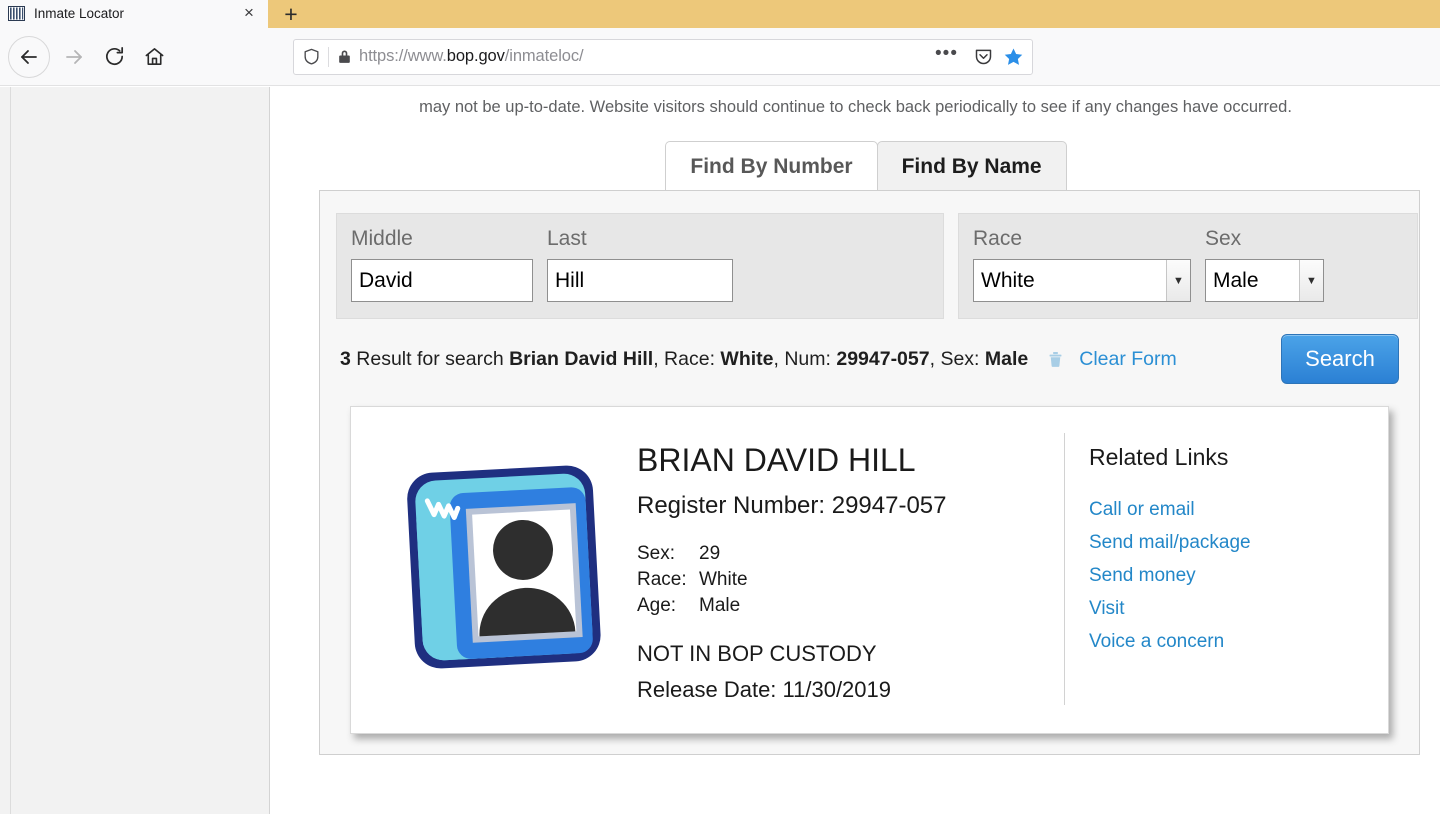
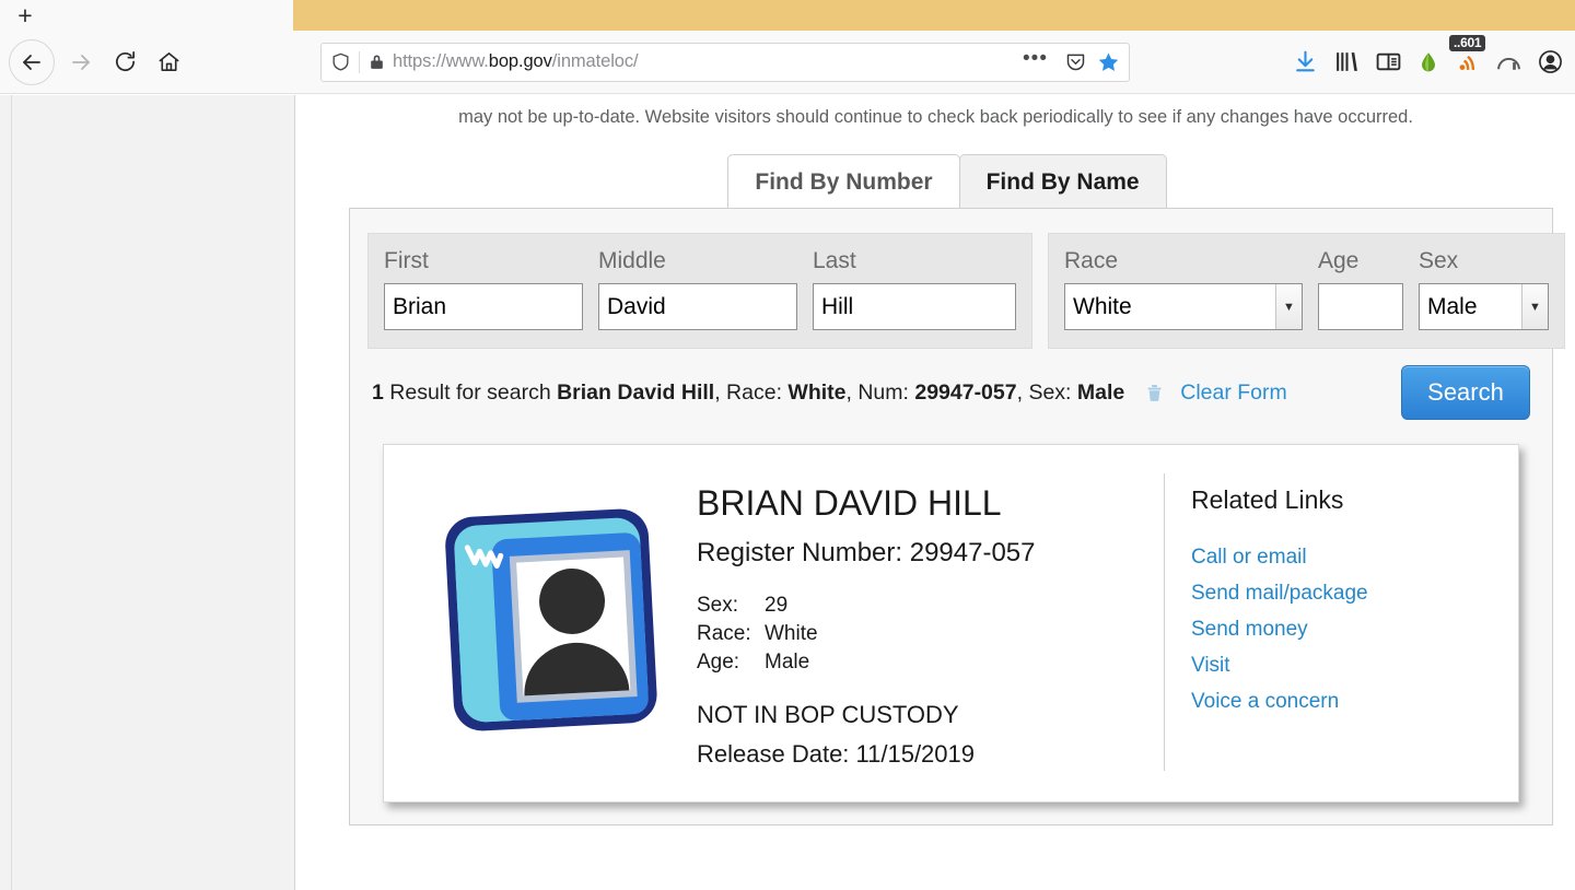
- Inmate Locator
- ×
  +
  https://www.bop.gov/inmateloc/
  •••
+ ..601
  may not be up-to-date. Website visitors should continue to check back periodically to see if any changes have occurred.
  Find By Number
  Find By Name
+ First
+ Brian
  Middle
  David
  Last
  Hill
  Race
  White
  ▼
+ Age
  Sex
  Male
  ▼
- 3 Result for search Brian David Hill, Race: White, Num: 29947-057, Sex: Male
+ 1 Result for search Brian David Hill, Race: White, Num: 29947-057, Sex: Male
  Clear Form
  Search
  BRIAN DAVID HILL
  Register Number: 29947-057
  Sex:	29
  Race:	White
  Age:	Male
  NOT IN BOP CUSTODY
- Release Date: 11/30/2019
+ Release Date: 11/15/2019
  Related Links
  Call or email
  Send mail/package
  Send money
  Visit
  Voice a concern
